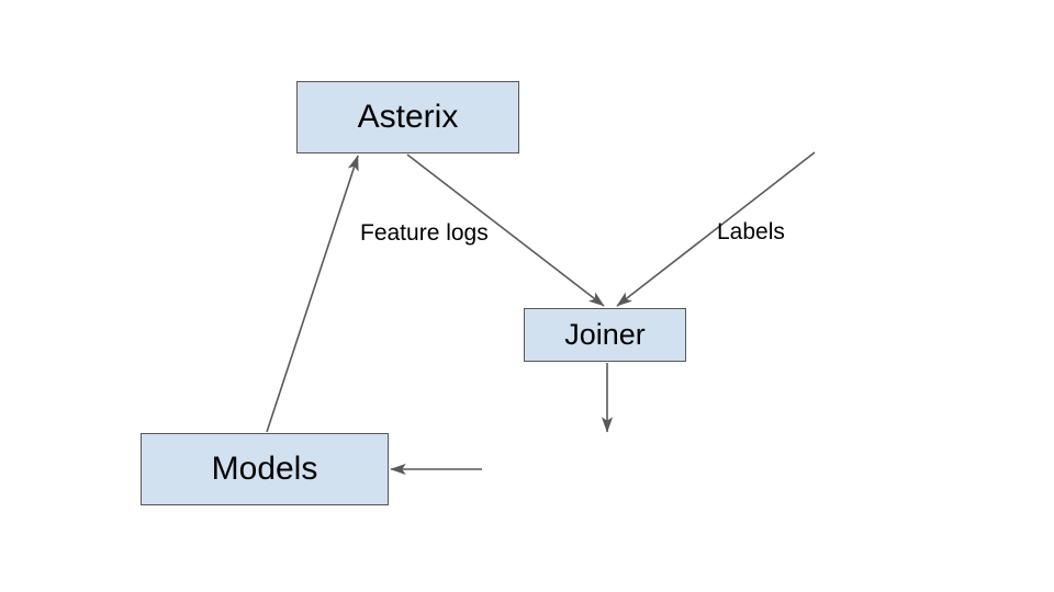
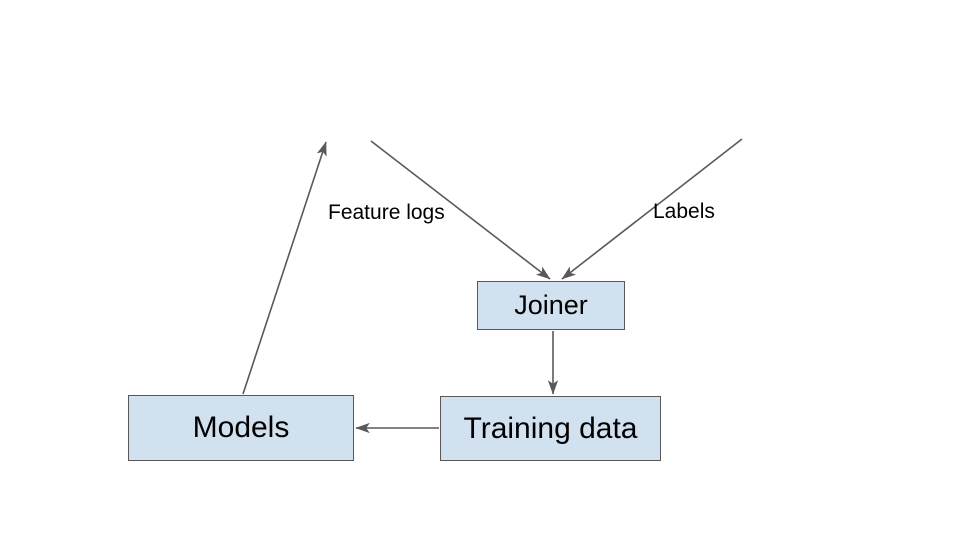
- Asterix
  Joiner
  Models
+ Training data
  Feature logs
  Labels
